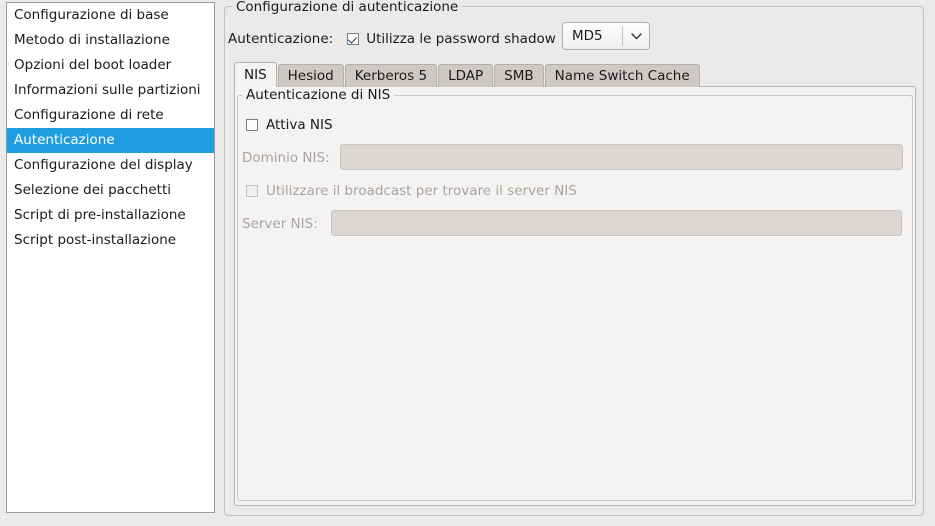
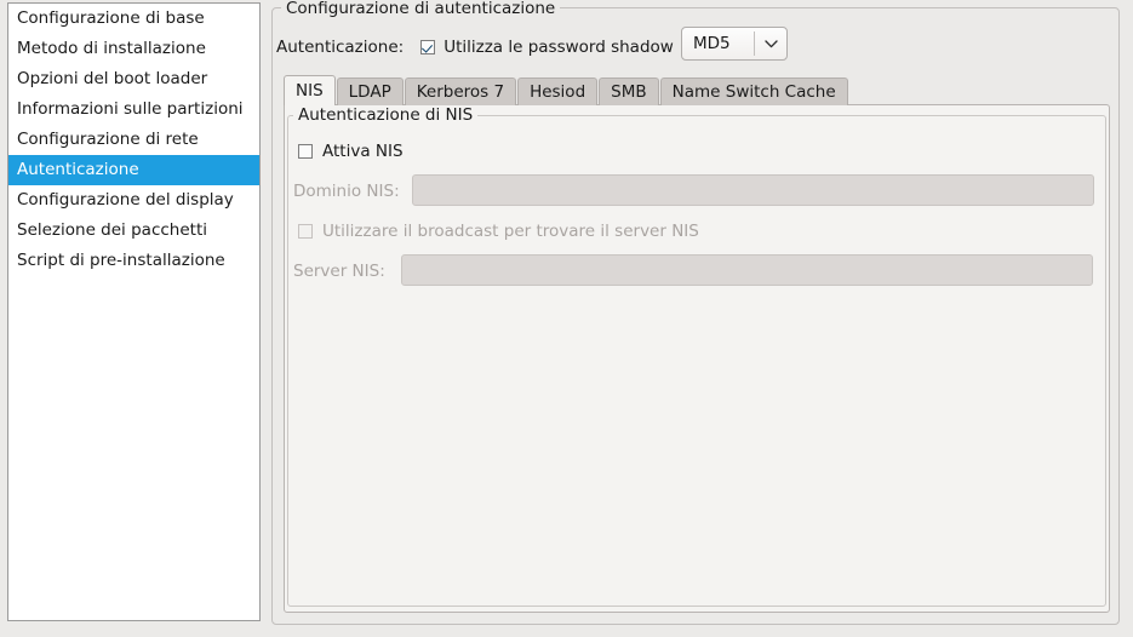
  Configurazione di base
  Metodo di installazione
  Opzioni del boot loader
  Informazioni sulle partizioni
  Configurazione di rete
  Autenticazione
  Configurazione del display
  Selezione dei pacchetti
  Script di pre-installazione
- Script post-installazione
  Configurazione di autenticazione
  Autenticazione:
  Utilizza le password shadow
  MD5
  NIS
- Hesiod
+ LDAP
- Kerberos 5
+ Kerberos 7
- LDAP
+ Hesiod
  SMB
  Name Switch Cache
  Autenticazione di NIS
  Attiva NIS
  Dominio NIS:
  Utilizzare il broadcast per trovare il server NIS
  Server NIS:
